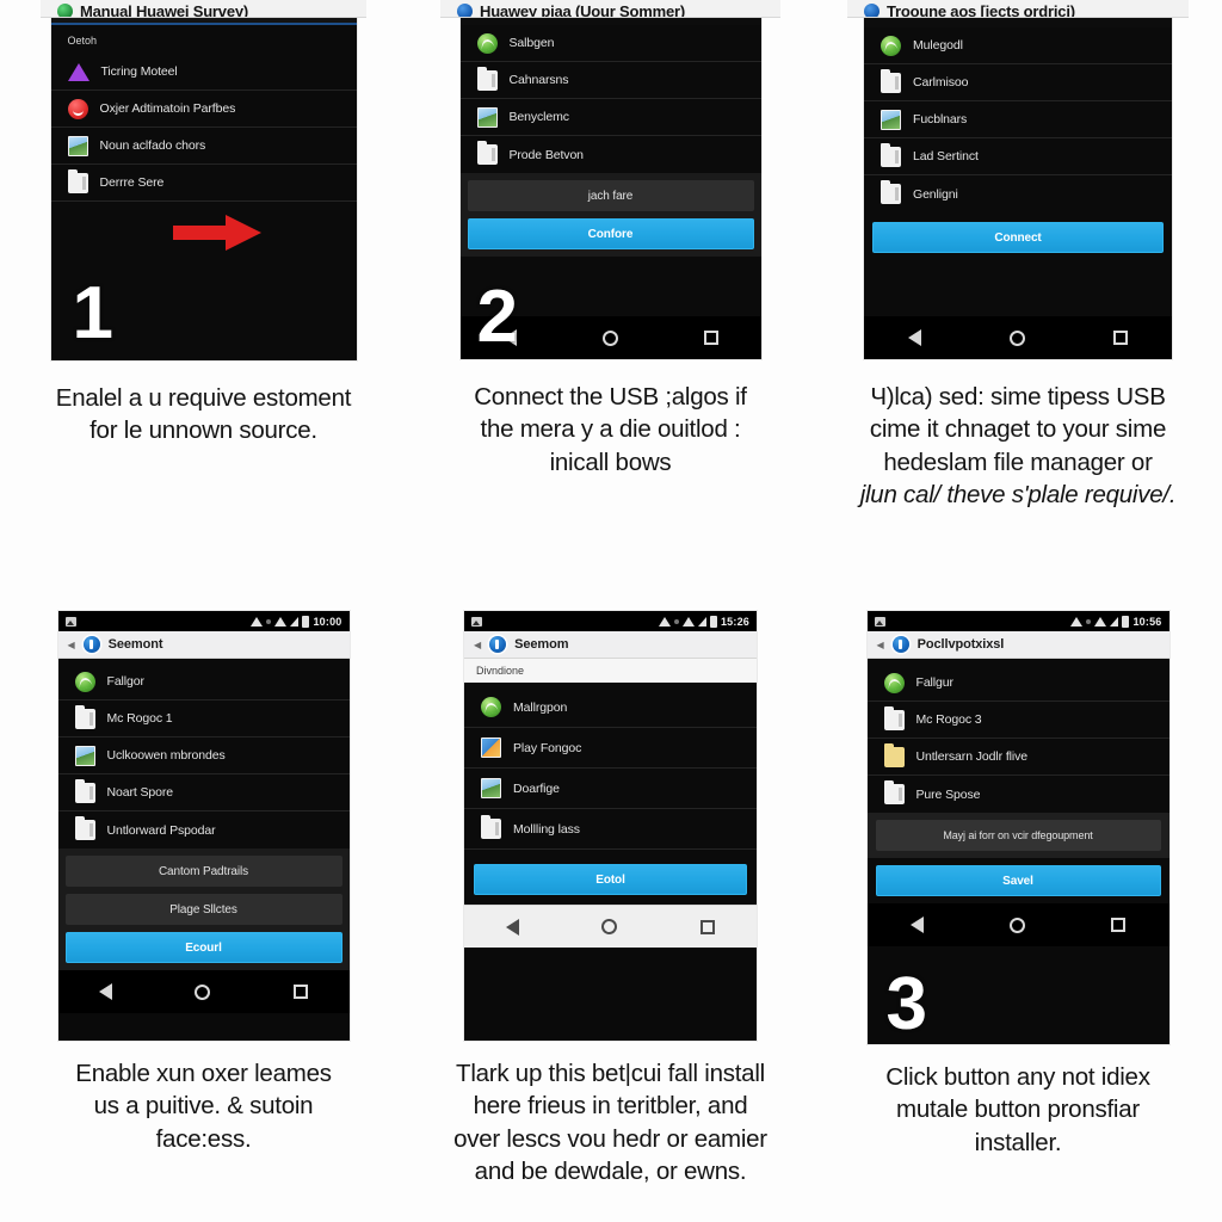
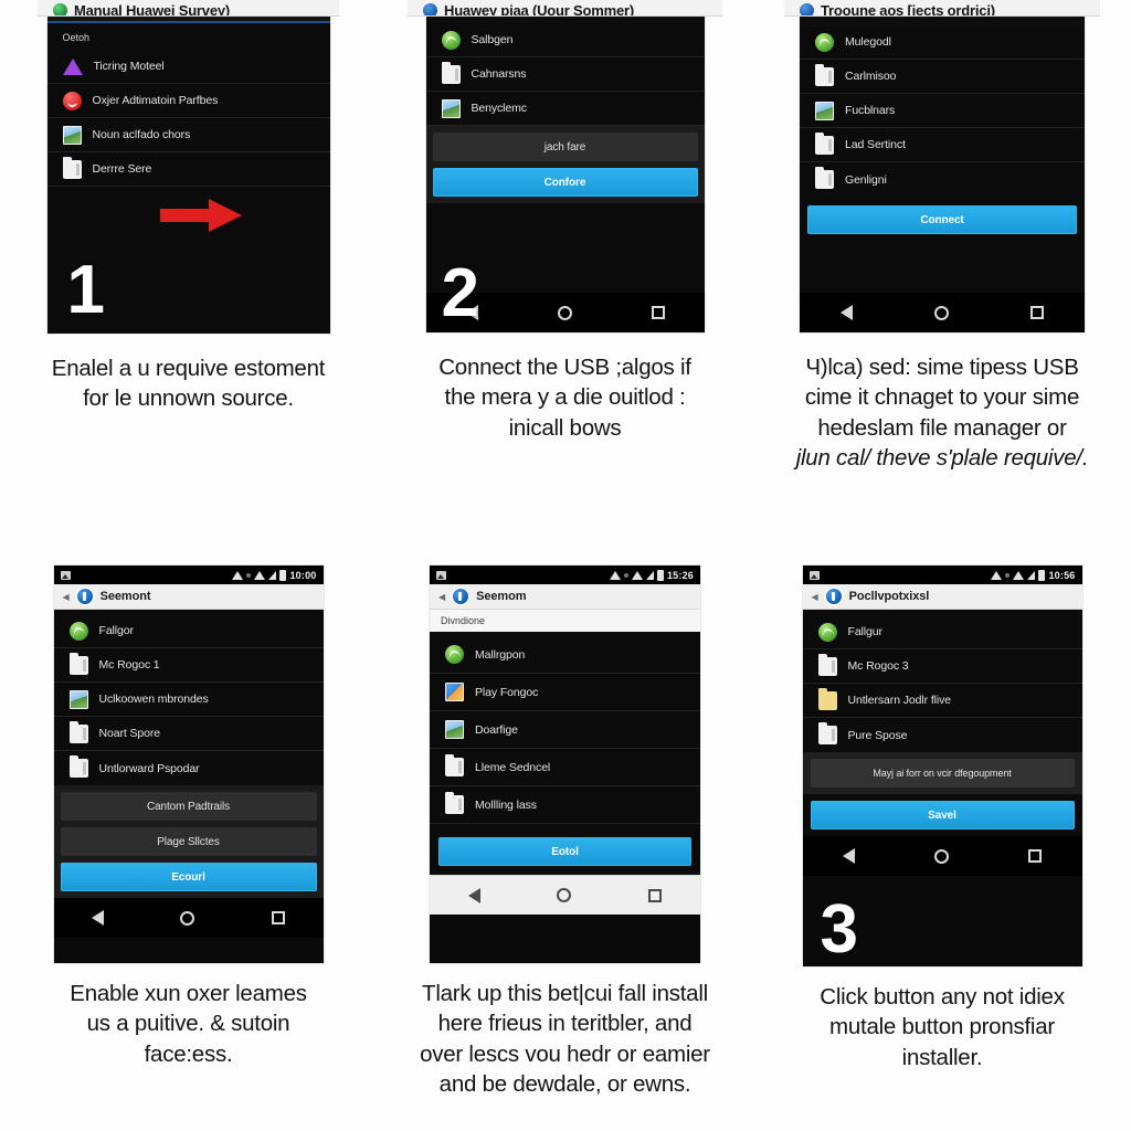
  Manual Huawei Survey)
  Oetoh
  Ticring Moteel
  Oxjer Adtimatoin Parfbes
  Noun aclfado chors
  Derrre Sere
  1
  Enalel a u requive estoment
  for le unnown source.
  Huawey pjaa (Uour Sommer)
  Salbgen
  Cahnarsns
  Benyclemc
- Prode Betvon
  jach fare
  Confore
  2
  Connect the USB ;algos if
  the mera y a die ouitlod :
  inicall bows
  Trooune aos [jects ordrici)
  Mulegodl
  Carlmisoo
  Fucblnars
  Lad Sertinct
  Genligni
  Connect
  Ч)lca) sed: sime tipess USB
  cime it chnaget to your sime
  hedeslam file manager or
  jlun cal/ theve s'plale requive/.
  10:00
  ◀
  Seemont
  Fallgor
  Mc Rogoc 1
  Uclkoowen mbrondes
  Noart Spore
  Untlorward Pspodar
  Cantom Padtrails
  Plage Sllctes
  Ecourl
  Enable xun oxer leames
  us a puitive. & sutoin
  face:ess.
  15:26
  ◀
  Seemom
  Divndione
  Mallrgpon
  Play Fongoc
  Doarfige
+ Lleme Sedncel
  Mollling lass
  Eotol
  Tlark up this bet|cui fall install
  here frieus in teritbler, and
  over lesсs vou hedr or eamier
  and be dewdale, or ewns.
  10:56
  ◀
  Pocllvpotxixsl
  Fallgur
  Mc Rogoc 3
  Untlersarn Jodlr flive
  Pure Spose
  Mayj ai forr on vcir dfegoupment
  Savel
  3
  Click button any not idiex
  mutale button pronsfiar
  installer.
